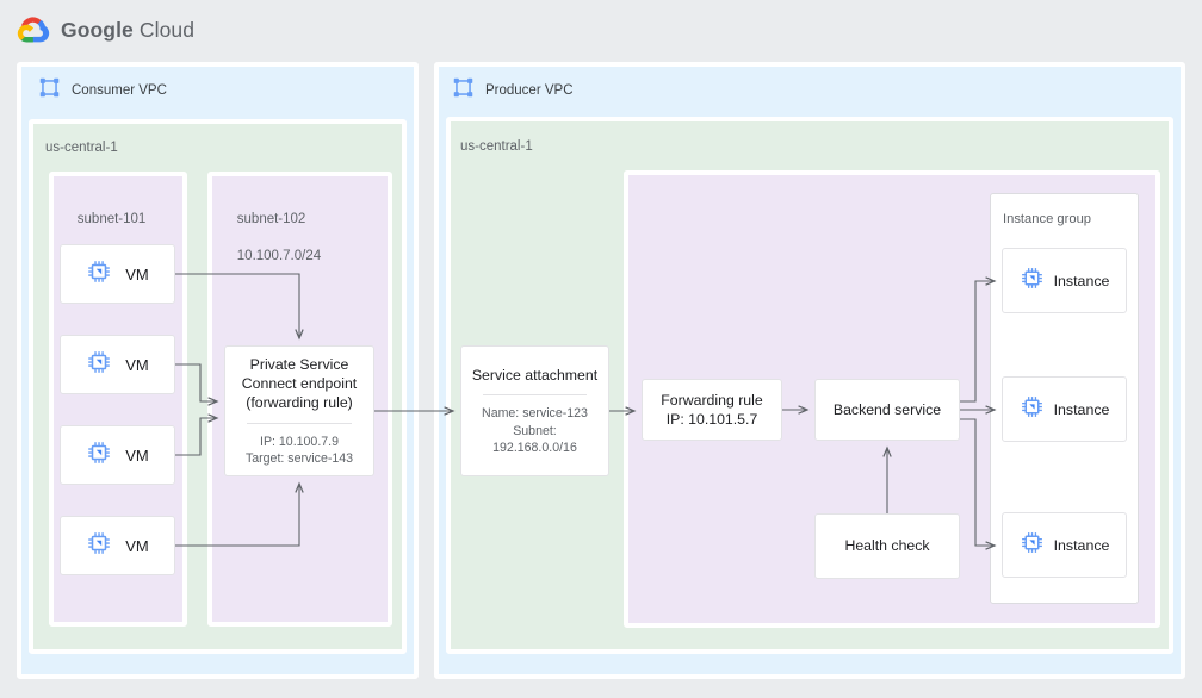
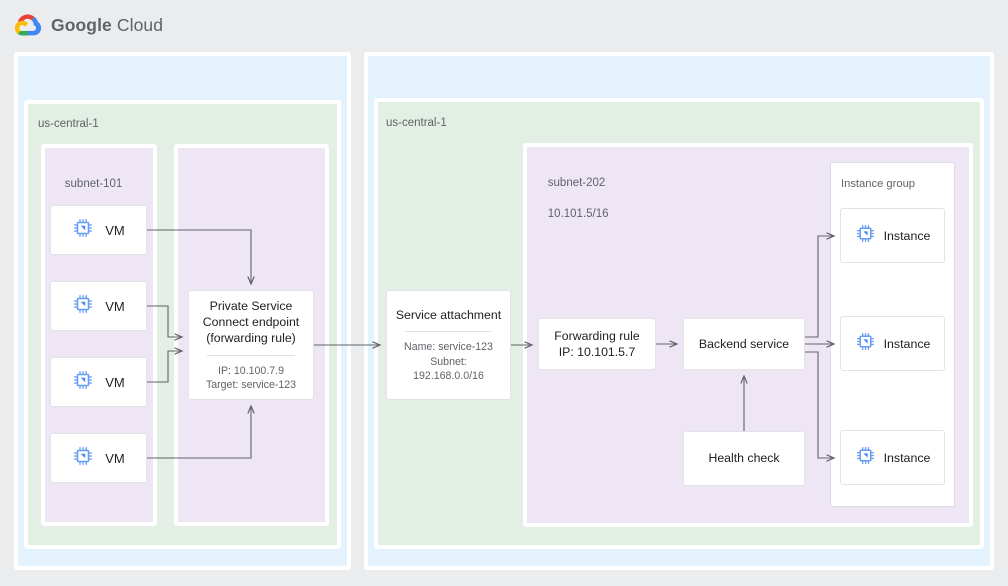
  Google Cloud
- Consumer VPC
  us-central-1
  subnet-101
- subnet-102
- 10.100.7.0/24
  VM
  VM
  VM
  VM
  Private Service
  Connect endpoint
  (forwarding rule)
  IP: 10.100.7.9
- Target: service-143
+ Target: service-123
- Producer VPC
  us-central-1
+ subnet-202
+ 10.101.5/16
  Service attachment
  Name: service-123
  Subnet:
  192.168.0.0/16
  Forwarding rule
  IP: 10.101.5.7
  Backend service
  Health check
  Instance group
  Instance
  Instance
  Instance
